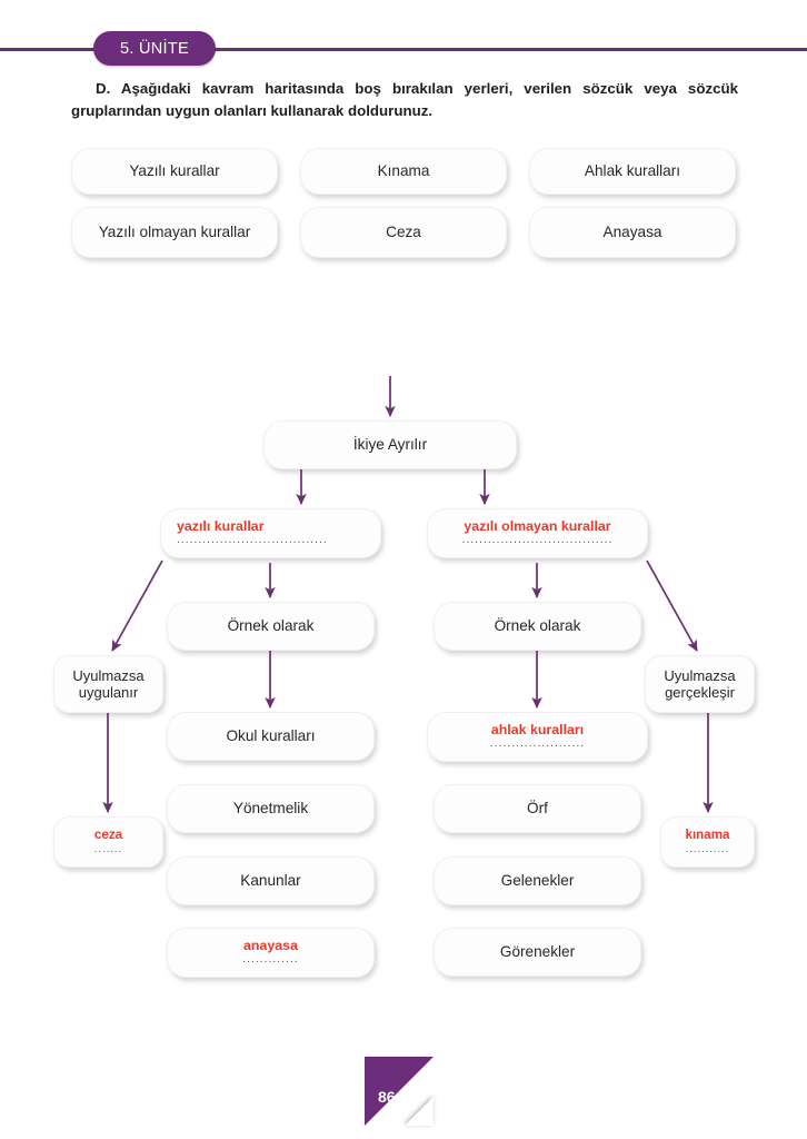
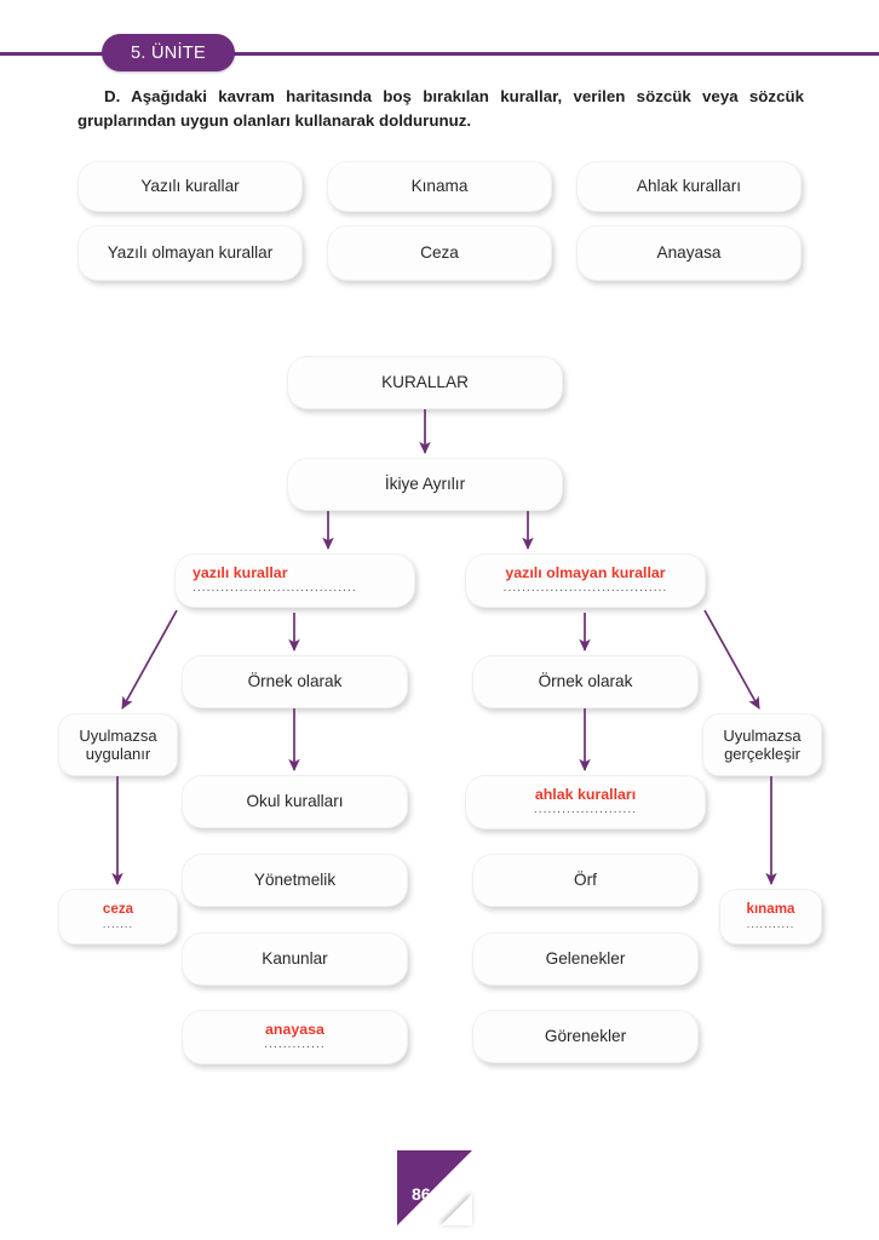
  5. ÜNİTE
- D. Aşağıdaki kavram haritasında boş bırakılan yerleri, verilen sözcük veya sözcük gruplarından uygun olanları kullanarak doldurunuz.
+ D. Aşağıdaki kavram haritasında boş bırakılan kurallar, verilen sözcük veya sözcük gruplarından uygun olanları kullanarak doldurunuz.
  Yazılı kurallar
  Kınama
  Ahlak kuralları
  Yazılı olmayan kurallar
  Ceza
  Anayasa
+ KURALLAR
  İkiye Ayrılır
  yazılı kurallar
  ...................................
  yazılı olmayan kurallar
  ...................................
  Örnek olarak
  Örnek olarak
  Uyulmazsa uygulanır
  Uyulmazsa gerçekleşir
  Okul kuralları
  Yönetmelik
  Kanunlar
  anayasa
  .............
  ahlak kuralları
  ......................
  Örf
  Gelenekler
  Görenekler
  ceza
  .......
  kınama
  ...........
  86
